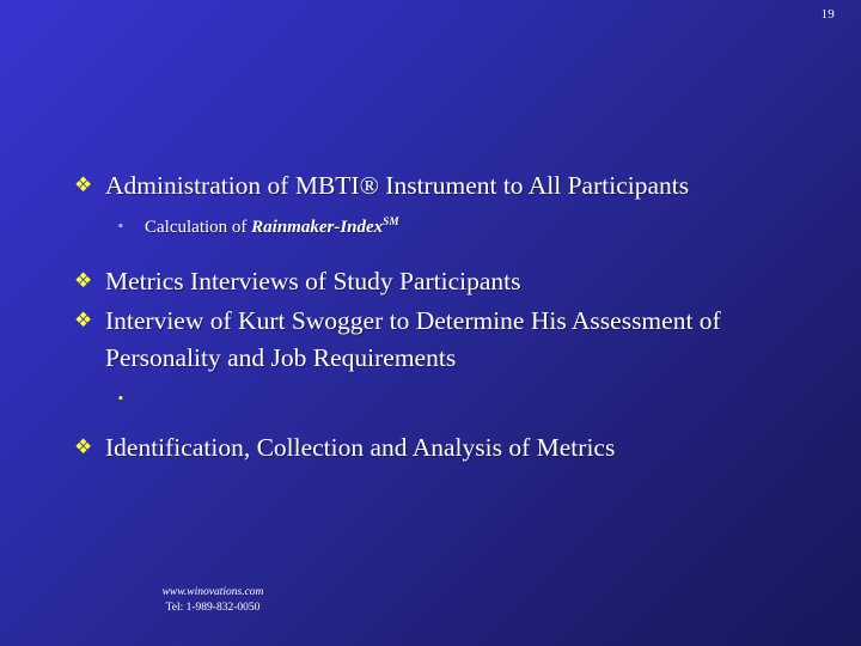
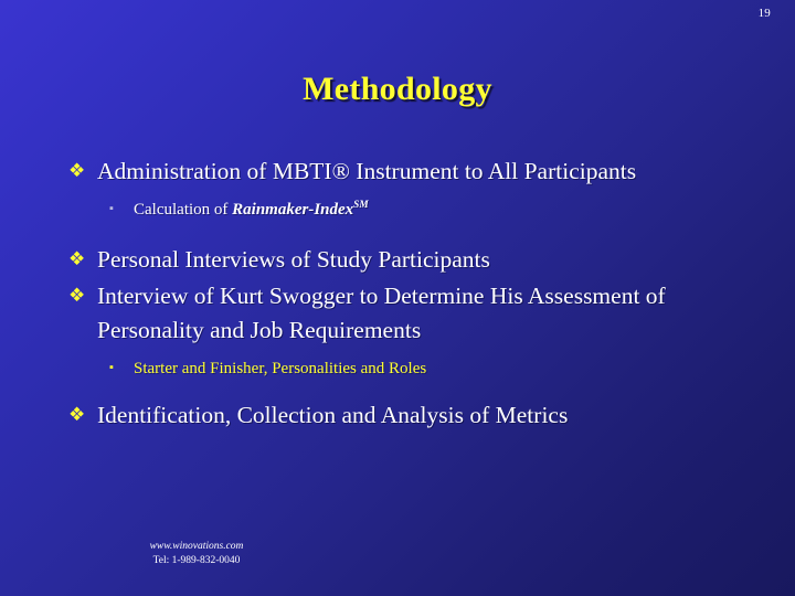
  19
+ Methodology
  ❖
  Administration of MBTI® Instrument to All Participants
  ▪
  Calculation of Rainmaker-IndexSM
  ❖
- Metrics Interviews of Study Participants
+ Personal Interviews of Study Participants
  ❖
  Interview of Kurt Swogger to Determine His Assessment of Personality and Job Requirements
  ▪
+ Starter and Finisher, Personalities and Roles
  ❖
  Identification, Collection and Analysis of Metrics
  www.winovations.com
- Tel: 1-989-832-0050
+ Tel: 1-989-832-0040
